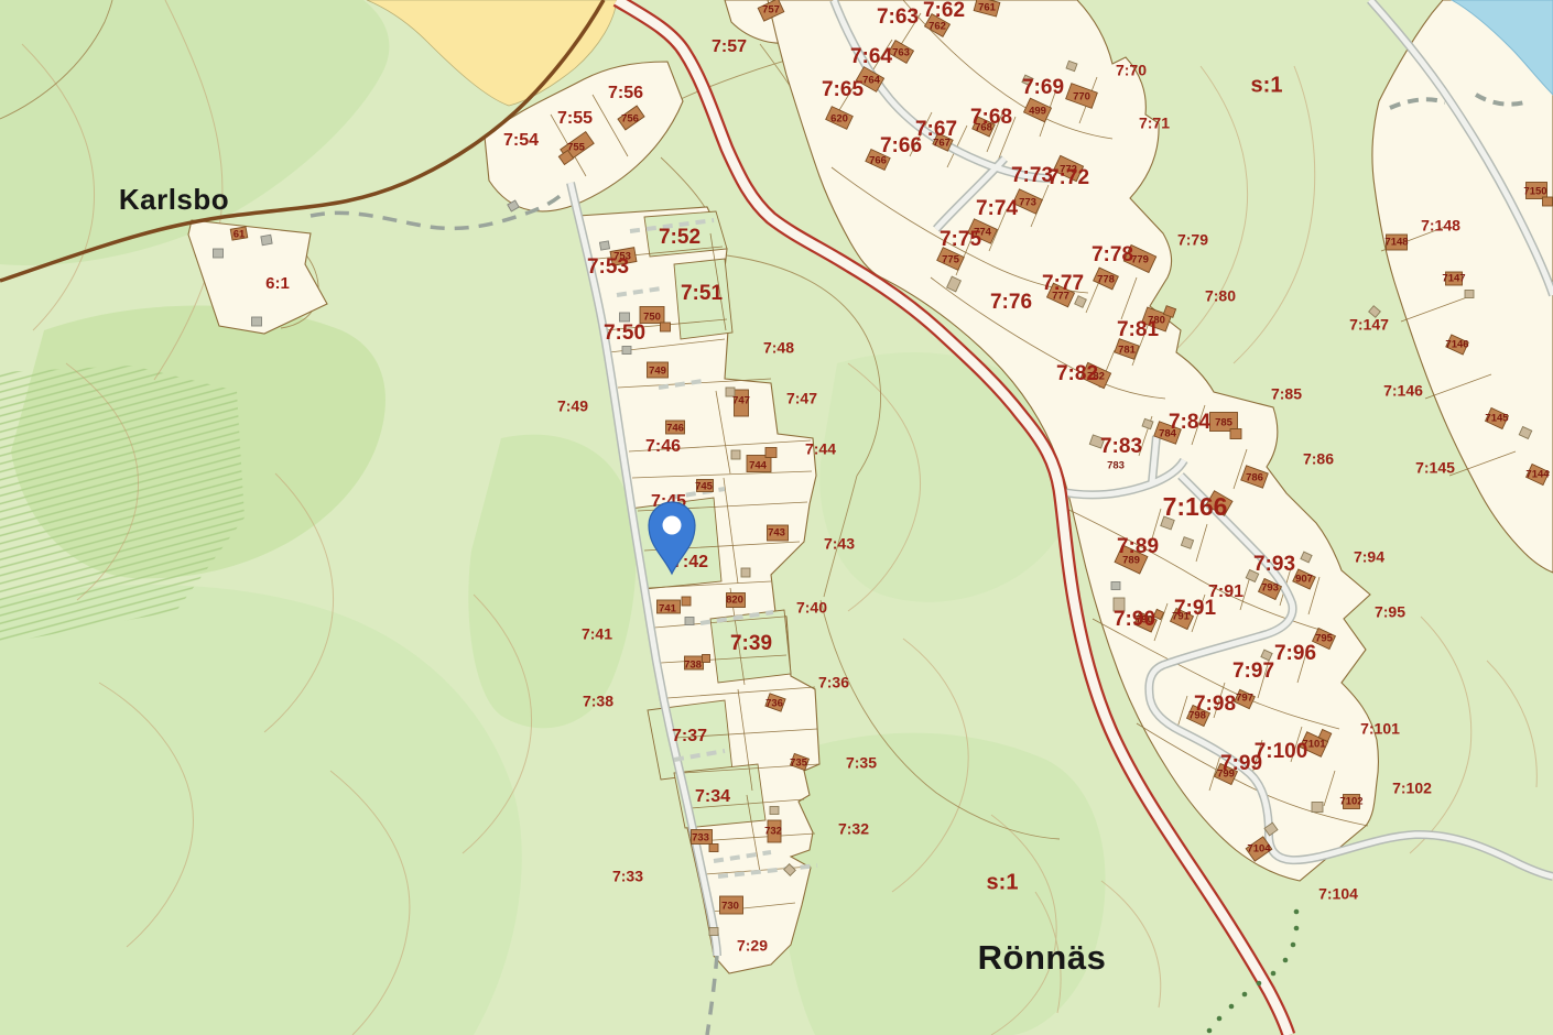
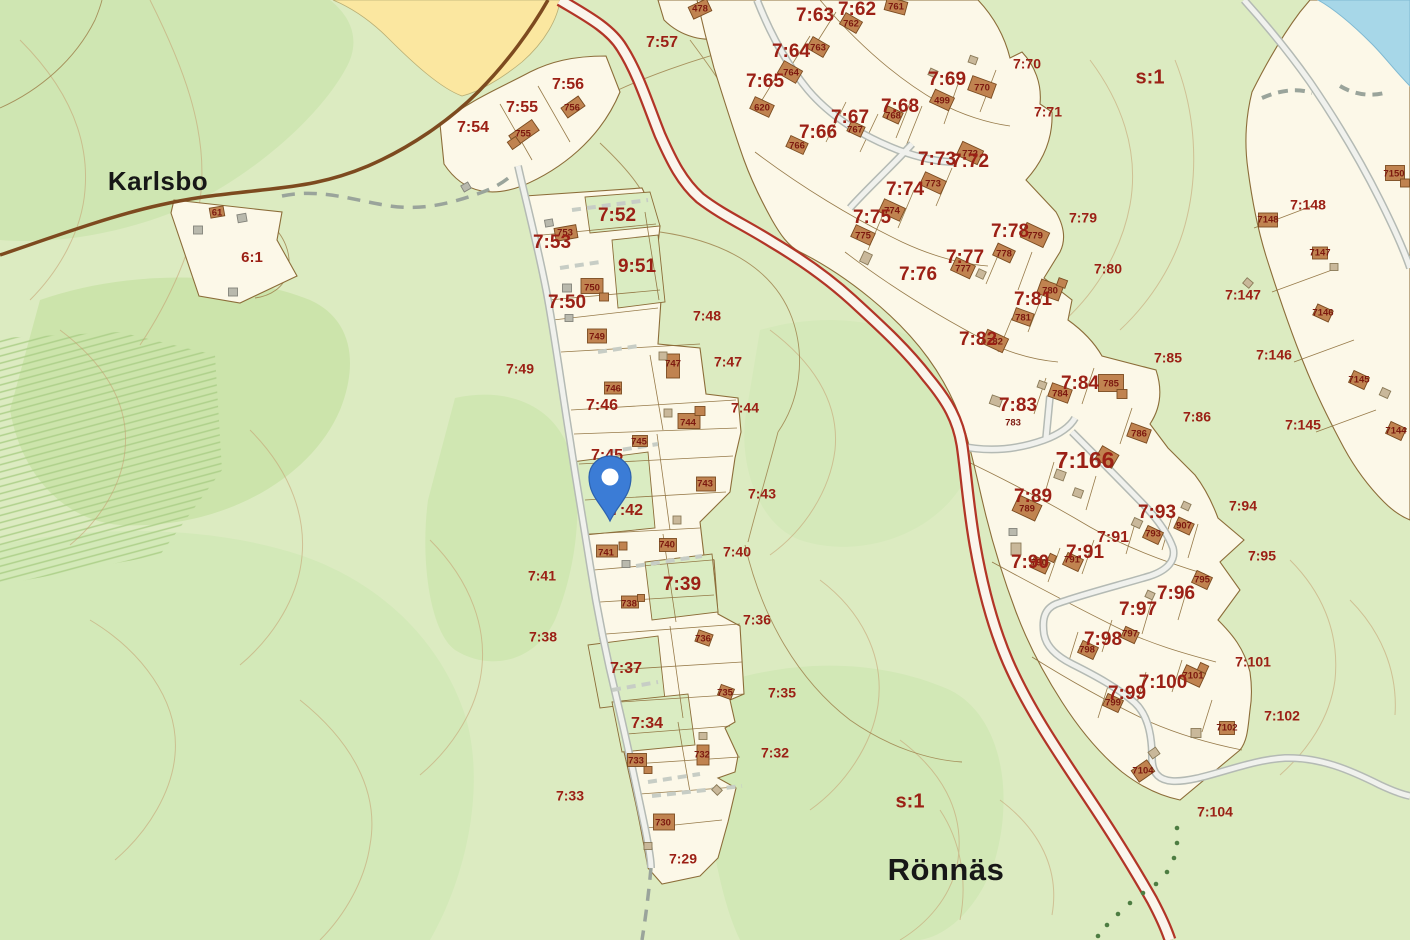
  61
  753
  755
  756
- 757
+ 478
  750
  749
  747
  746
  744
  745
  743
  741
- 820
+ 740
  738
  736
  735
  733
  732
  730
  761
  762
  763
  764
  620
  766
  767
  768
  499
  770
  772
  773
  774
  775
  777
  778
  779
  780
  781
  782
  783
  784
  785
  786
  789
  790
  791
  793
  907
  795
  797
  798
  799
  7101
  7102
  7104
  7144
  7145
  7146
  7147
  7148
  7150
  7:29
  7:32
  7:33
  7:34
  7:35
  7:36
  7:37
  7:38
  7:39
  7:40
  7:41
  :42
  7:43
  7:44
  7:5
  7:46
  7:47
  7:48
  7:49
  7:50
- 7:51
+ 9:51
  7:52
  7:53
  7:54
  7:55
  7:56
  7:57
  7:62
  7:63
  7:64
  7:65
  7:66
  7:67
  7:68
  7:69
  7:70
  7:71
  7:72
  7:73
  7:74
  7:75
  7:76
  7:77
  7:78
  7:79
  7:80
  7:81
  7:82
  7:83
  7:84
  7:85
  7:86
  7:89
  7:90
  7:91
  7:91
  7:93
  7:94
  7:95
  7:96
  7:97
  7:98
  7:99
  7:100
  7:101
  7:102
  7:104
  7:145
  7:146
  7:147
  7:148
  7:166
  s:1
  s:1
  6:1
  Karlsbo
  Rönnäs
